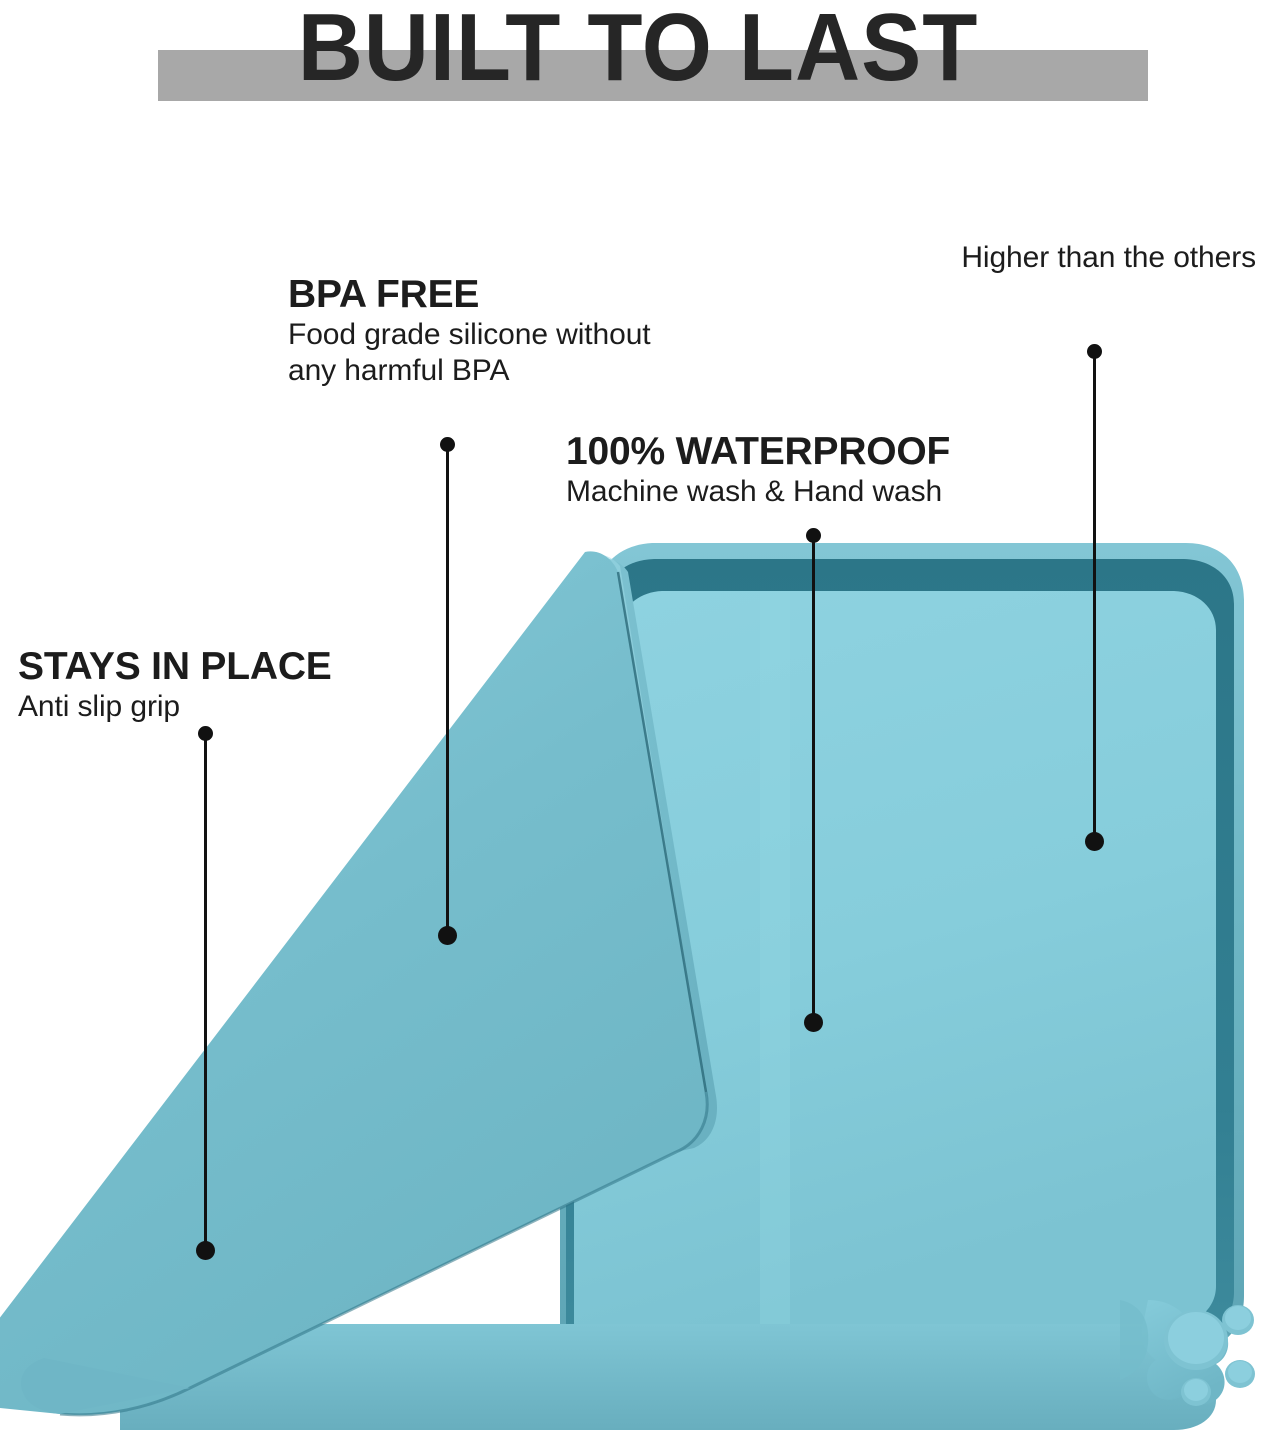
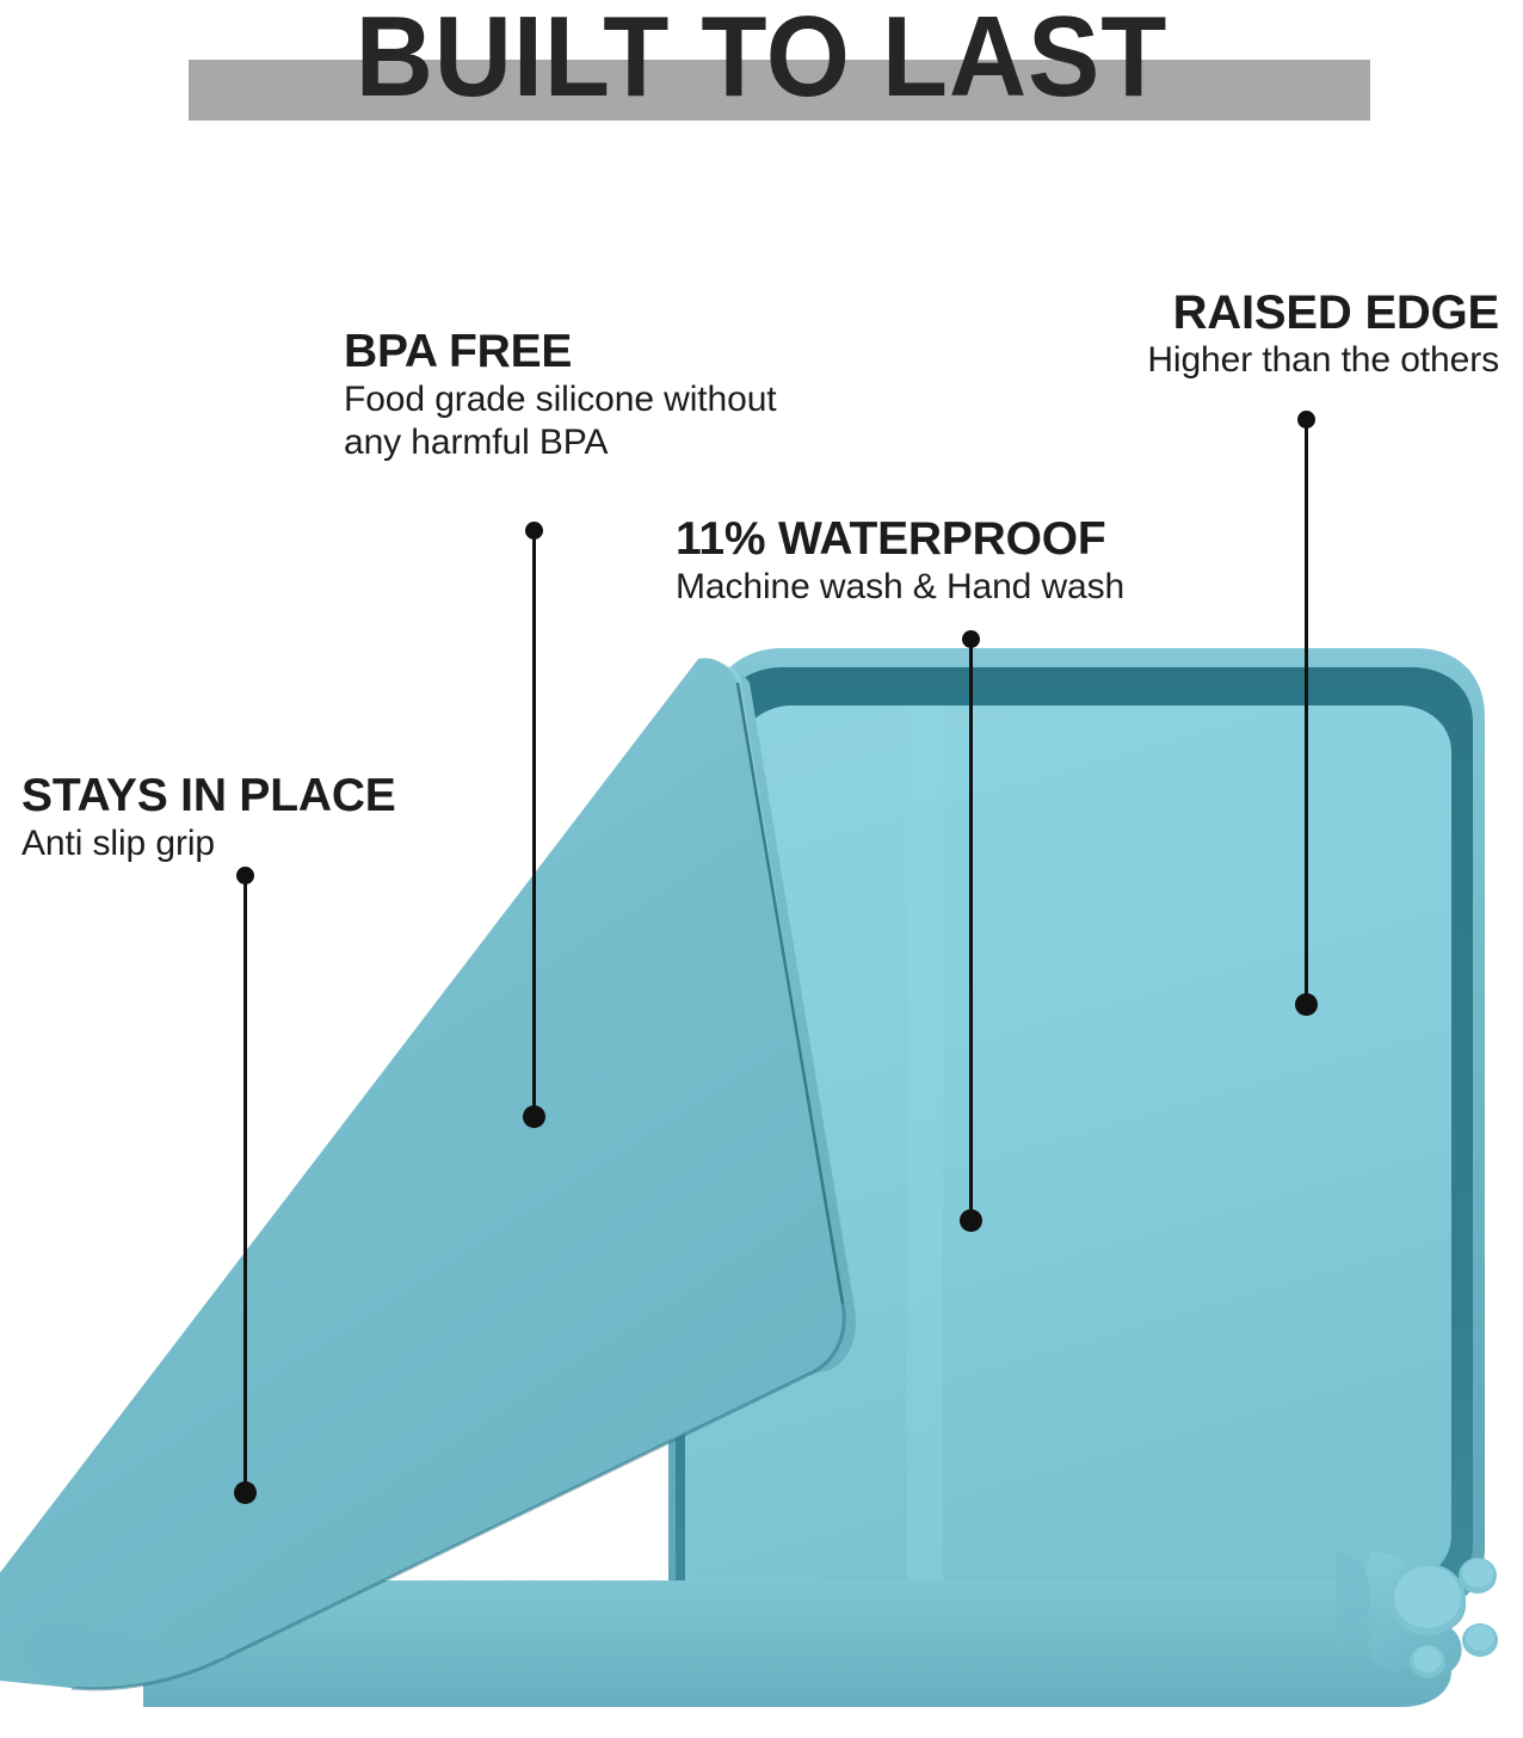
  BUILT TO LAST
+ RAISED EDGE
  Higher than the others
  BPA FREE
  Food grade silicone without any harmful BPA
- 100% WATERPROOF
+ 11% WATERPROOF
  Machine wash & Hand wash
  STAYS IN PLACE
  Anti slip grip
